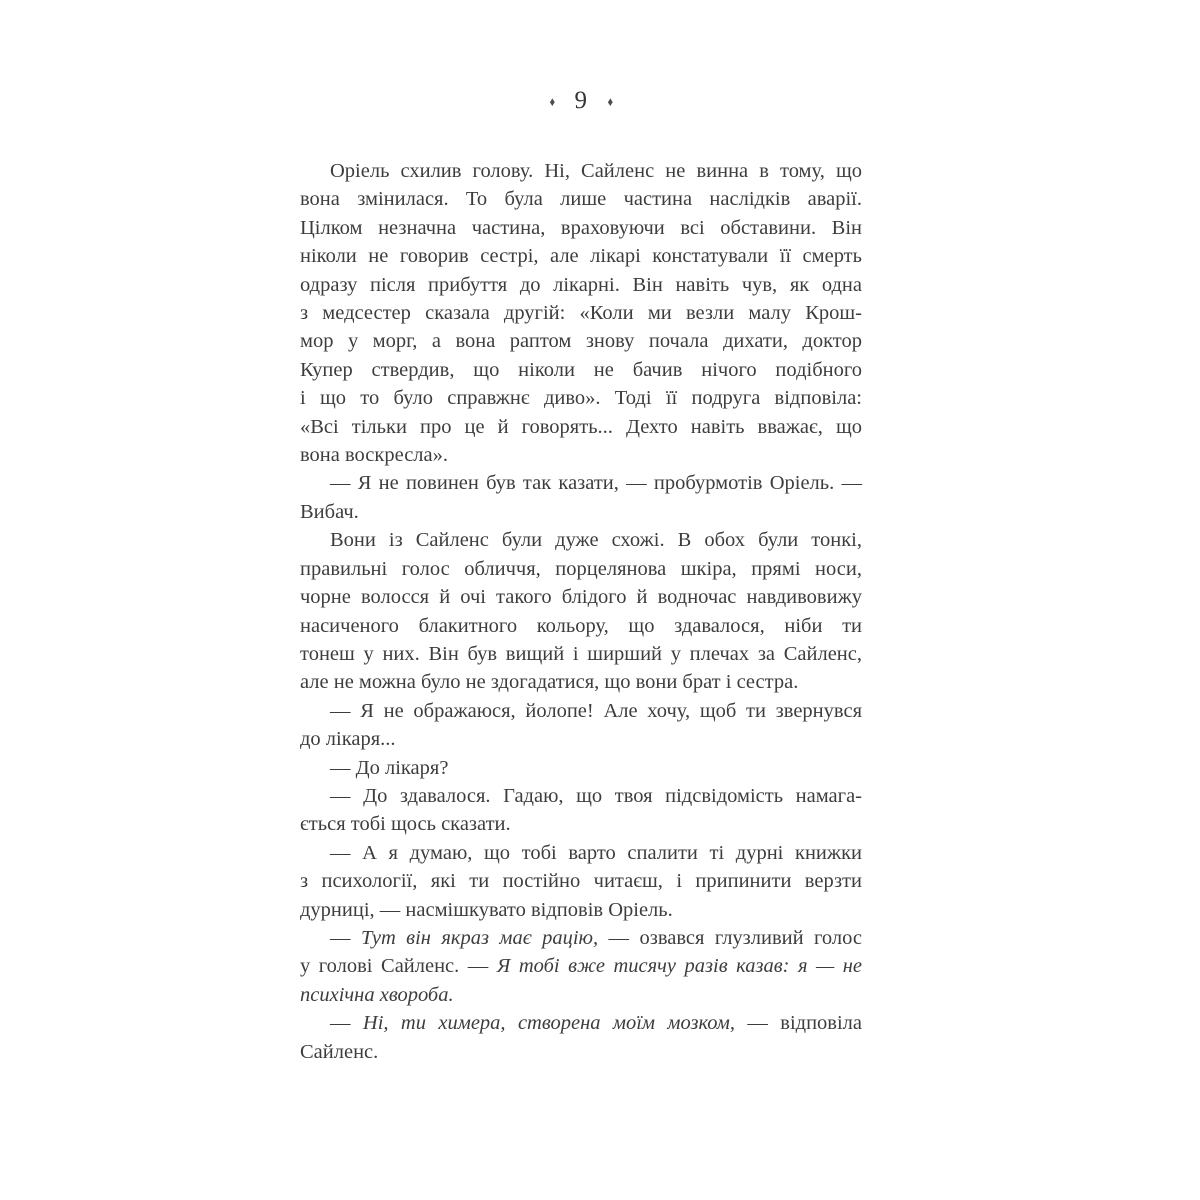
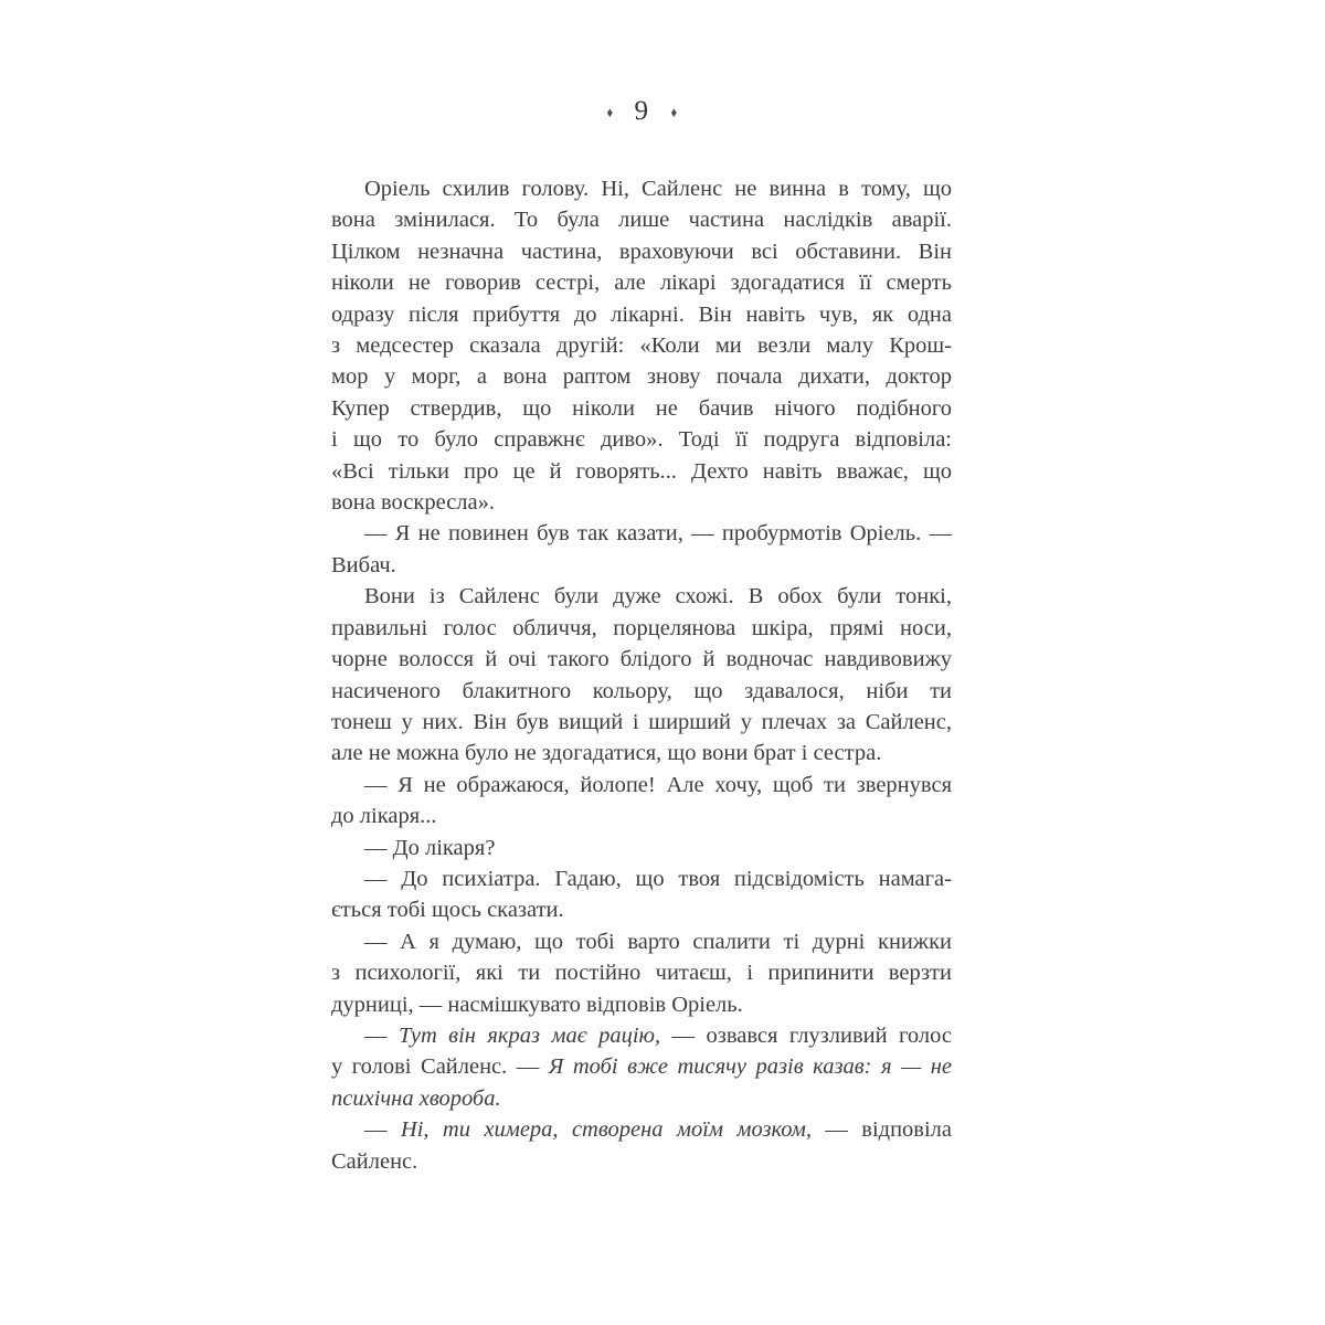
  ♦ 9 ♦
  Оріель схилив голову. Ні, Сайленс не винна в тому, що
  вона змінилася. То була лише частина наслідків аварії.
  Цілком незначна частина, враховуючи всі обставини. Він
- ніколи не говорив сестрі, але лікарі констатували її смерть
+ ніколи не говорив сестрі, але лікарі здогадатися її смерть
  одразу після прибуття до лікарні. Він навіть чув, як одна
  з медсестер сказала другій: «Коли ми везли малу Крош-
  мор у морг, а вона раптом знову почала дихати, доктор
  Купер ствердив, що ніколи не бачив нічого подібного
  і що то було справжнє диво». Тоді її подруга відповіла:
  «Всі тільки про це й говорять... Дехто навіть вважає, що
  вона воскресла».
  — Я не повинен був так казати, — пробурмотів Оріель. —
  Вибач.
  Вони із Сайленс були дуже схожі. В обох були тонкі,
  правильні голос обличчя, порцелянова шкіра, прямі носи,
  чорне волосся й очі такого блідого й водночас навдивовижу
  насиченого блакитного кольору, що здавалося, ніби ти
  тонеш у них. Він був вищий і ширший у плечах за Сайленс,
  але не можна було не здогадатися, що вони брат і сестра.
  — Я не ображаюся, йолопе! Але хочу, щоб ти звернувся
  до лікаря...
  — До лікаря?
- — До здавалося. Гадаю, що твоя підсвідомість намага-
+ — До психіатра. Гадаю, що твоя підсвідомість намага-
  ється тобі щось сказати.
  — А я думаю, що тобі варто спалити ті дурні книжки
  з психології, які ти постійно читаєш, і припинити верзти
  дурниці, — насмішкувато відповів Оріель.
  — Тут він якраз має рацію, — озвався глузливий голос
  у голові Сайленс. — Я тобі вже тисячу разів казав: я — не
  психічна хвороба.
  — Ні, ти химера, створена моїм мозком, — відповіла
  Сайленс.
